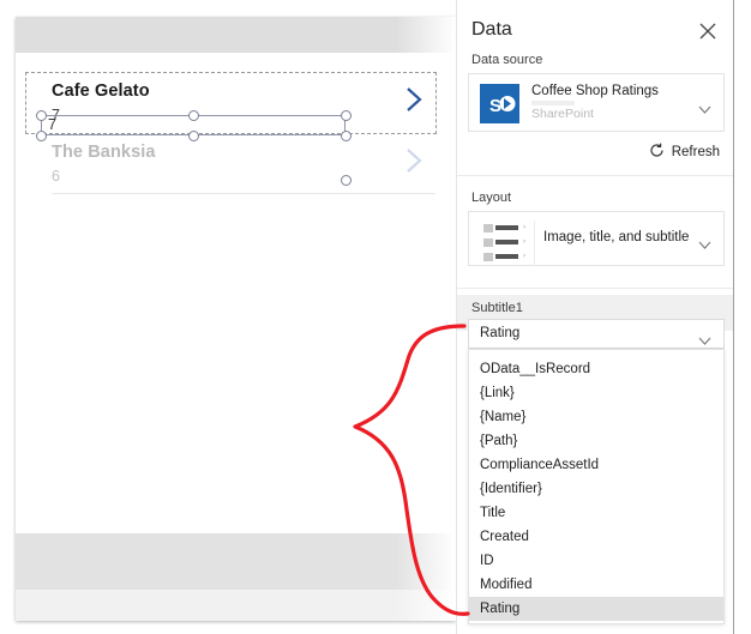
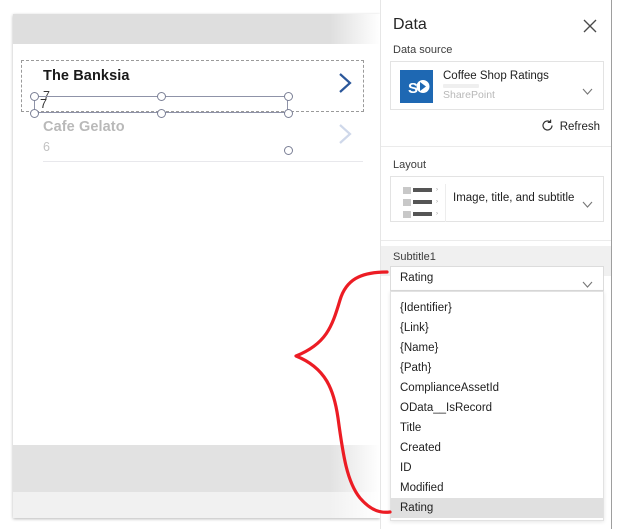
- Cafe Gelato
+ The Banksia
  7
- The Banksia
+ Cafe Gelato
  6
  7
  Data
  Data source
  S
  Coffee Shop Ratings
  SharePoint
  Refresh
  Layout
  Image, title, and subtitle
  Subtitle1
  Rating
- OData__IsRecord
+ {Identifier}
  {Link}
  {Name}
  {Path}
  ComplianceAssetId
- {Identifier}
+ OData__IsRecord
  Title
  Created
  ID
  Modified
  Rating
